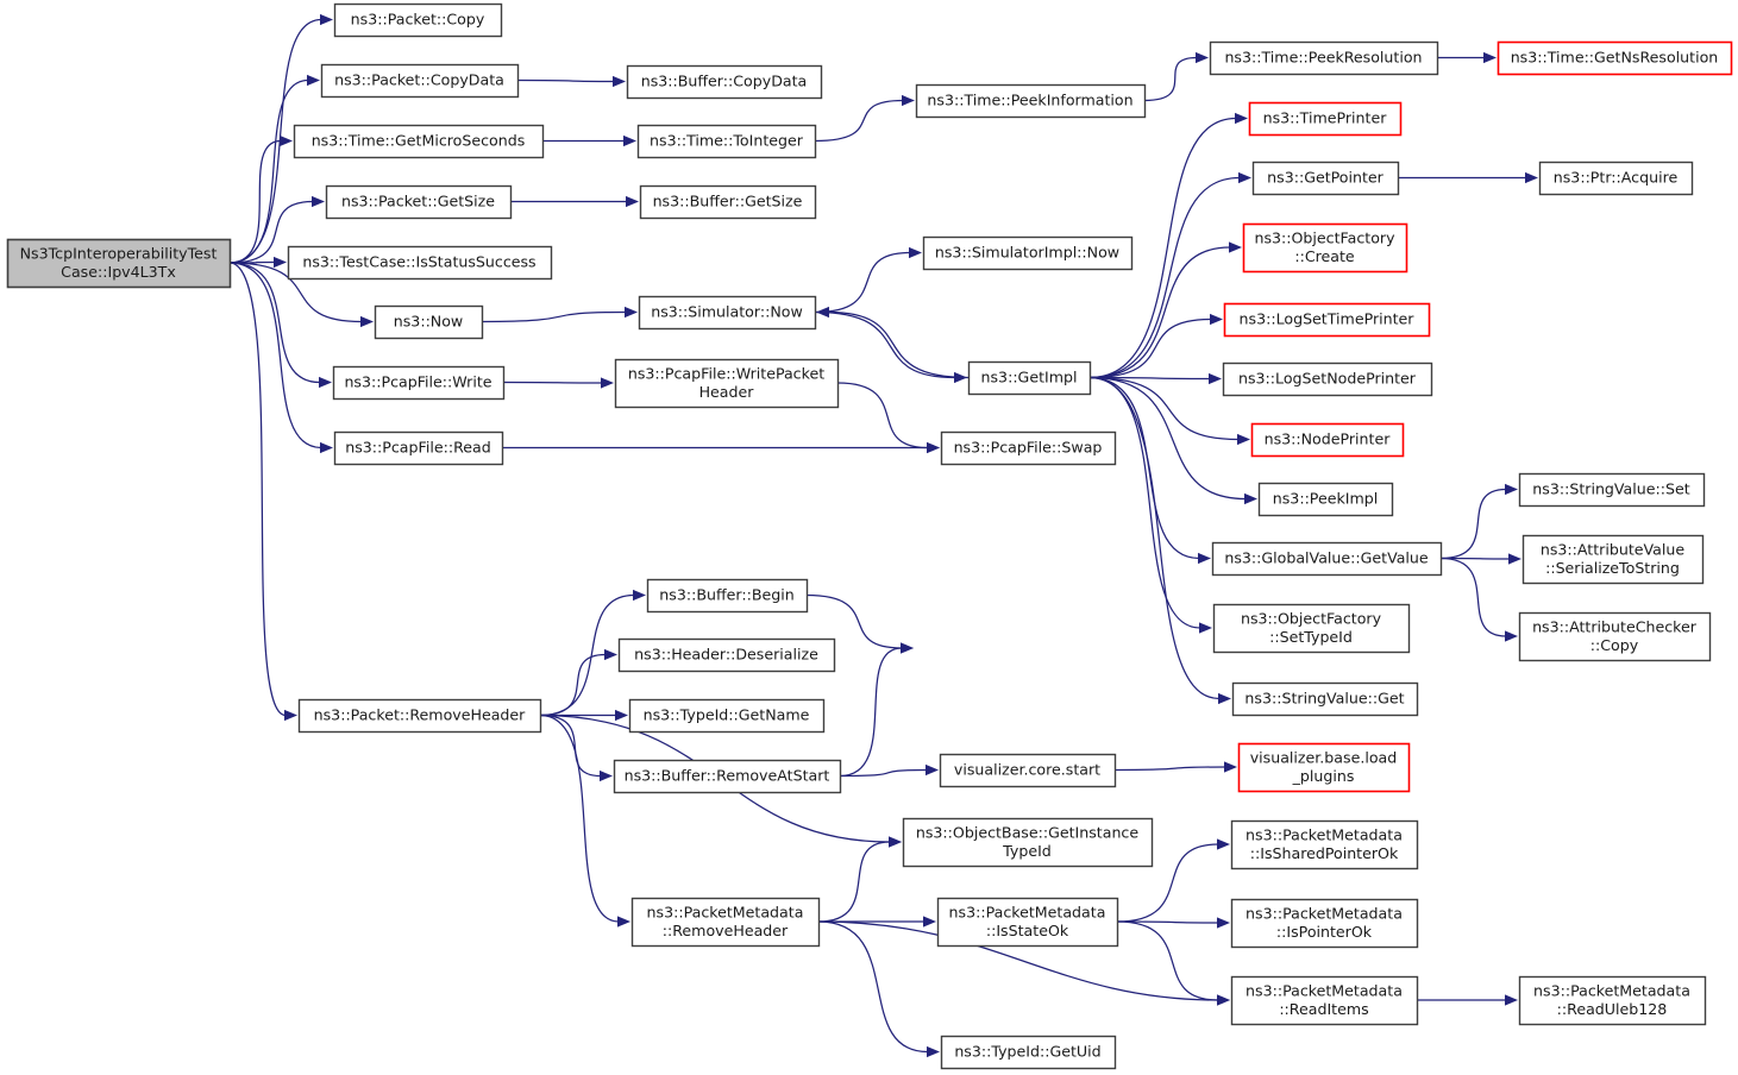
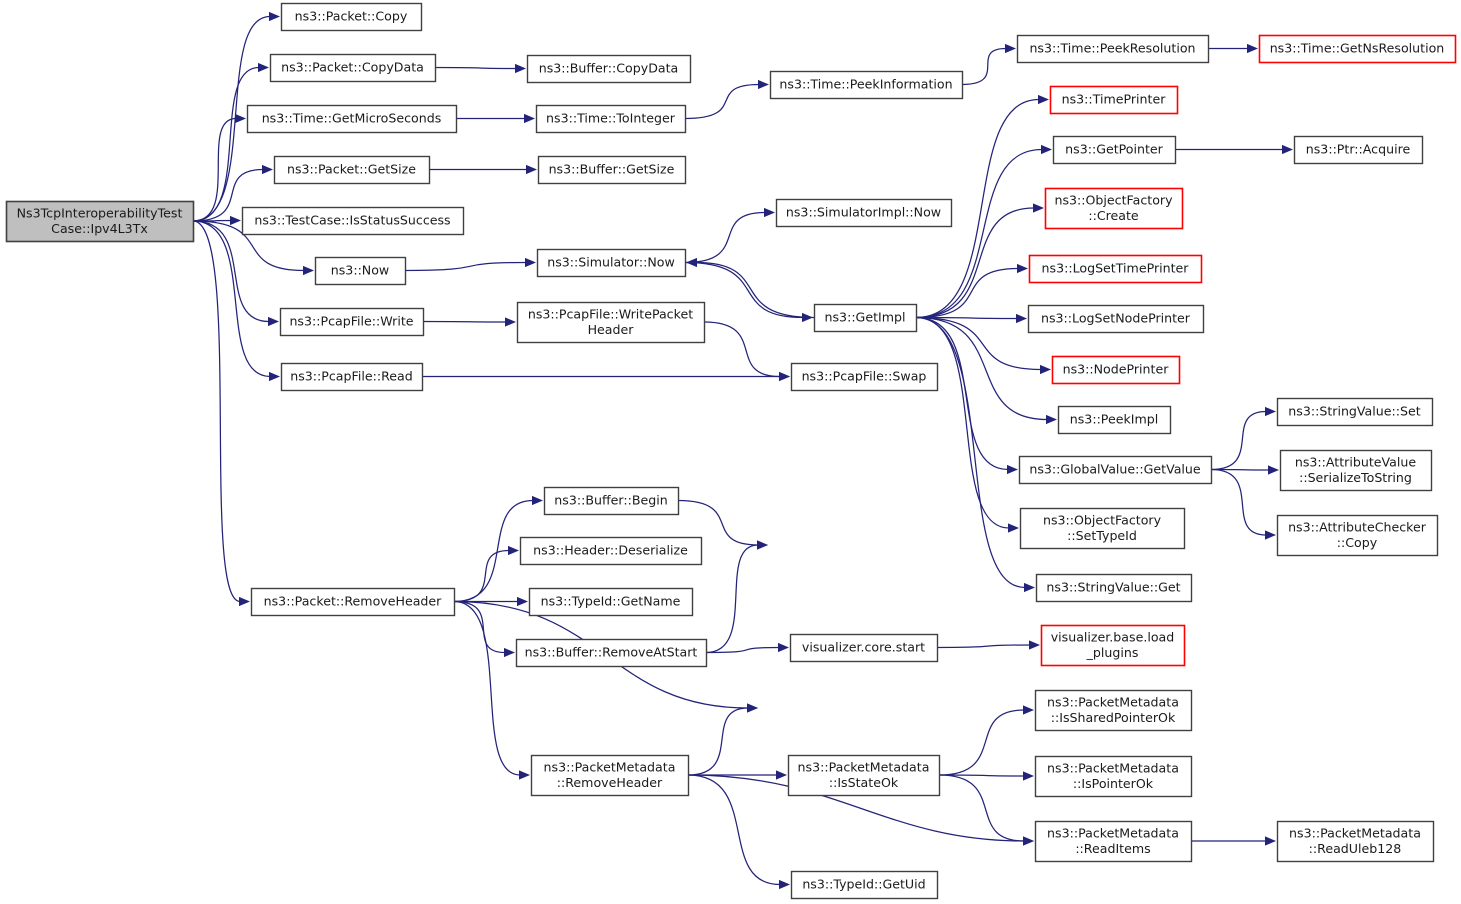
  Ns3TcpInteroperabilityTest Case::Ipv4L3Tx
  ns3::Packet::Copy
  ns3::Packet::CopyData
  ns3::Time::GetMicroSeconds
  ns3::Packet::GetSize
  ns3::TestCase::IsStatusSuccess
  ns3::Now
  ns3::PcapFile::Write
  ns3::PcapFile::Read
  ns3::Packet::RemoveHeader
  ns3::Buffer::CopyData
  ns3::Time::ToInteger
  ns3::Buffer::GetSize
  ns3::Simulator::Now
  ns3::PcapFile::WritePacket Header
  ns3::Buffer::Begin
  ns3::Header::Deserialize
  ns3::TypeId::GetName
  ns3::Buffer::RemoveAtStart
  ns3::PacketMetadata ::RemoveHeader
  ns3::TypeId::GetUid
  ns3::Time::PeekInformation
  ns3::SimulatorImpl::Now
  ns3::GetImpl
  ns3::PcapFile::Swap
  visualizer.core.start
- ns3::ObjectBase::GetInstance TypeId
  ns3::PacketMetadata ::IsStateOk
  ns3::Time::PeekResolution
  ns3::TimePrinter
  ns3::GetPointer
  ns3::ObjectFactory ::Create
  ns3::LogSetTimePrinter
  ns3::LogSetNodePrinter
  ns3::NodePrinter
  ns3::PeekImpl
  ns3::GlobalValue::GetValue
  ns3::ObjectFactory ::SetTypeId
  ns3::StringValue::Get
  visualizer.base.load _plugins
  ns3::PacketMetadata ::IsSharedPointerOk
  ns3::PacketMetadata ::IsPointerOk
  ns3::PacketMetadata ::ReadItems
  ns3::Time::GetNsResolution
  ns3::Ptr::Acquire
  ns3::StringValue::Set
  ns3::AttributeValue ::SerializeToString
  ns3::AttributeChecker ::Copy
  ns3::PacketMetadata ::ReadUleb128
